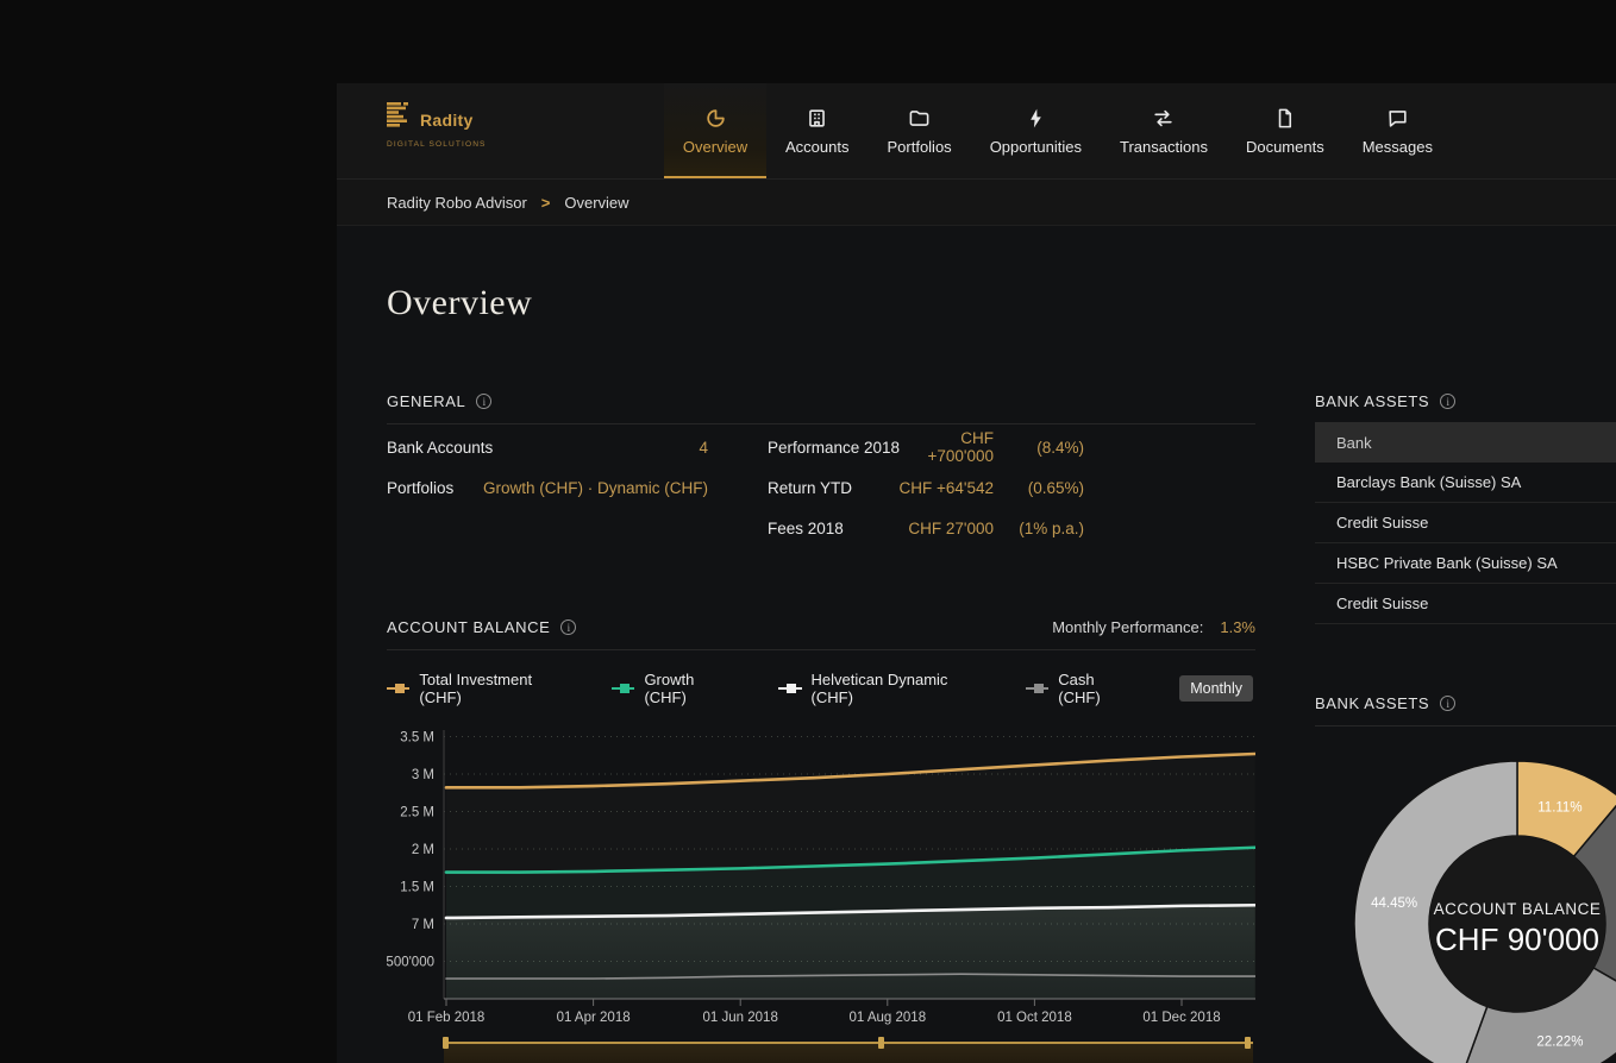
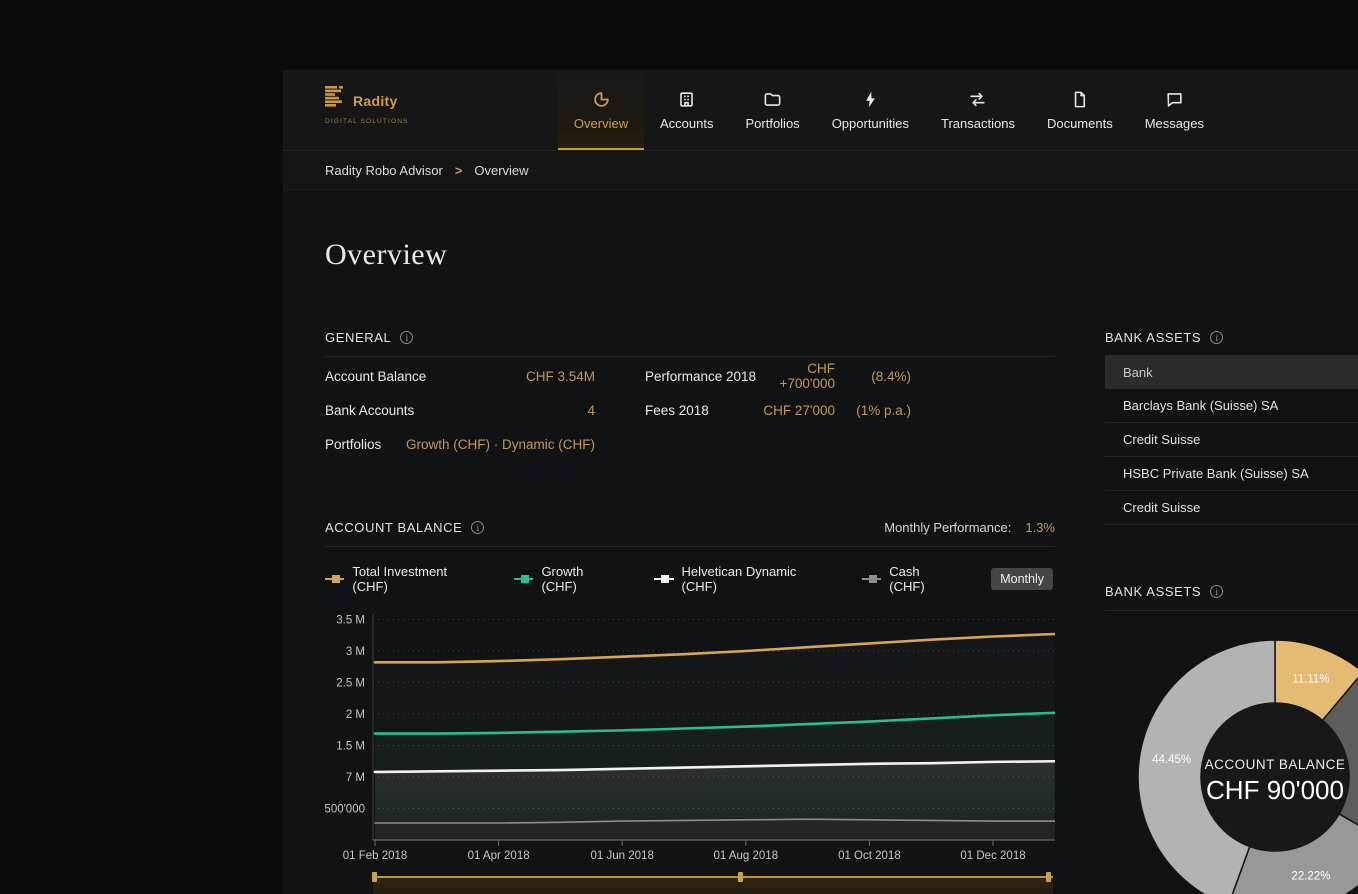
  Radity
  Overview
  Accounts
  Portfolios
  Opportunities
  Transactions
  Documents
  Messages
  Radity Robo Advisor
  >
  Overview
  Overview
  GENERAL
  i
+ Account Balance
+ CHF 3.54M
  Bank Accounts
  4
  Portfolios
  Growth (CHF) · Dynamic (CHF)
  Performance 2018
  CHF +700'000
  (8.4%)
- Return YTD
- CHF +64'542
- (0.65%)
  Fees 2018
  CHF 27'000
  (1% p.a.)
  ACCOUNT BALANCE
  i
  Monthly Performance:
  1.3%
  Total Investment (CHF)
  Growth (CHF)
  Helvetican Dynamic (CHF)
  Cash (CHF)
  Monthly
  500'000
  7 M
  1.5 M
  2 M
  2.5 M
  3 M
  3.5 M
  01 Feb 2018
  01 Apr 2018
  01 Jun 2018
  01 Aug 2018
  01 Oct 2018
  01 Dec 2018
  BANK ASSETS
  i
  Bank
  Barclays Bank (Suisse) SA
  Credit Suisse
  HSBC Private Bank (Suisse) SA
  Credit Suisse
  BANK ASSETS
  i
  11.11%
  22.22%
  44.45%
  ACCOUNT BALANCE
  CHF 90'000
